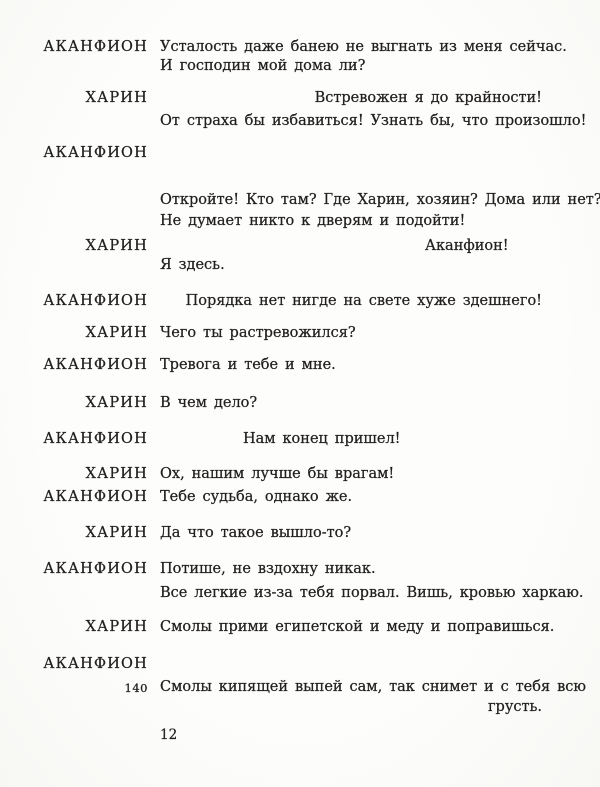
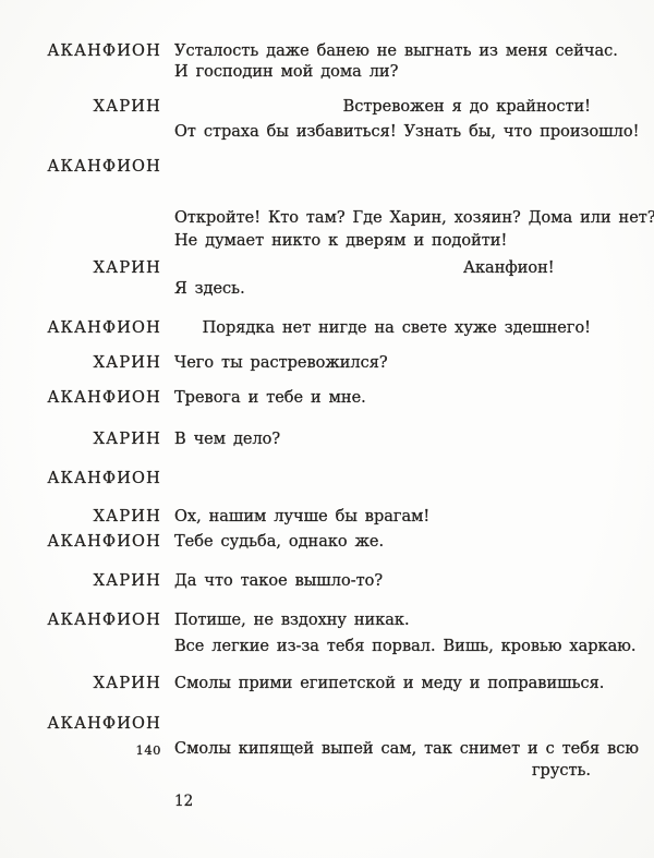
  АКАНФИОН
  Усталость даже банею не выгнать из меня сейчас.
  И господин мой дома ли?
  ХАРИН
  Встревожен я до крайности!
  От страха бы избавиться! Узнать бы, что произошло!
  АКАНФИОН
  Откройте! Кто там? Где Харин, хозяин? Дома или нет?
  Не думает никто к дверям и подойти!
  ХАРИН
  Аканфион!
  Я здесь.
  АКАНФИОН
  Порядка нет нигде на свете хуже здешнего!
  ХАРИН
  Чего ты растревожился?
  АКАНФИОН
  Тревога и тебе и мне.
  ХАРИН
  В чем дело?
  АКАНФИОН
- Нам конец пришел!
  ХАРИН
  Ох, нашим лучше бы врагам!
  АКАНФИОН
  Тебе судьба, однако же.
  ХАРИН
  Да что такое вышло-то?
  АКАНФИОН
  Потише, не вздохну никак.
  Все легкие из-за тебя порвал. Вишь, кровью харкаю.
  ХАРИН
  Смолы прими египетской и меду и поправишься.
  АКАНФИОН
  140
  Смолы кипящей выпей сам, так снимет и с тебя всю
  грусть.
  12
